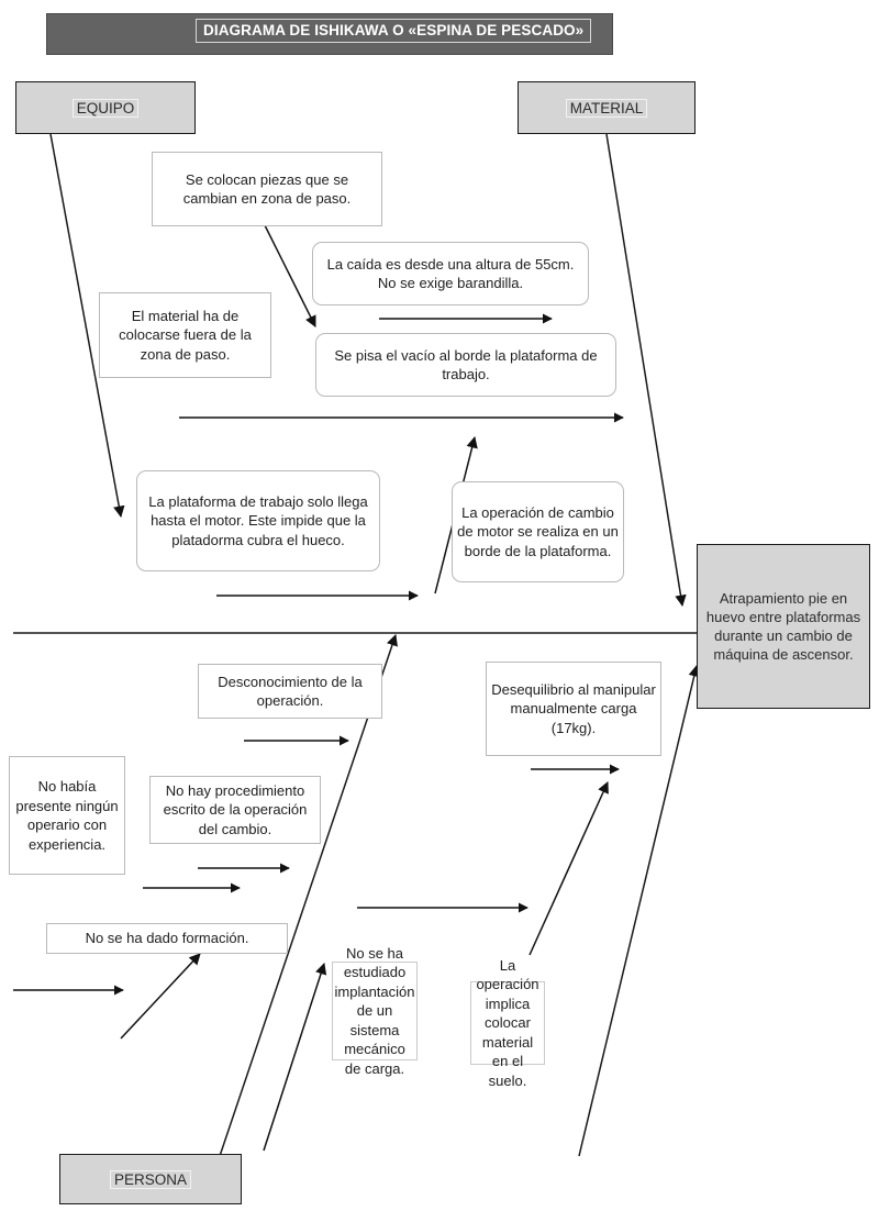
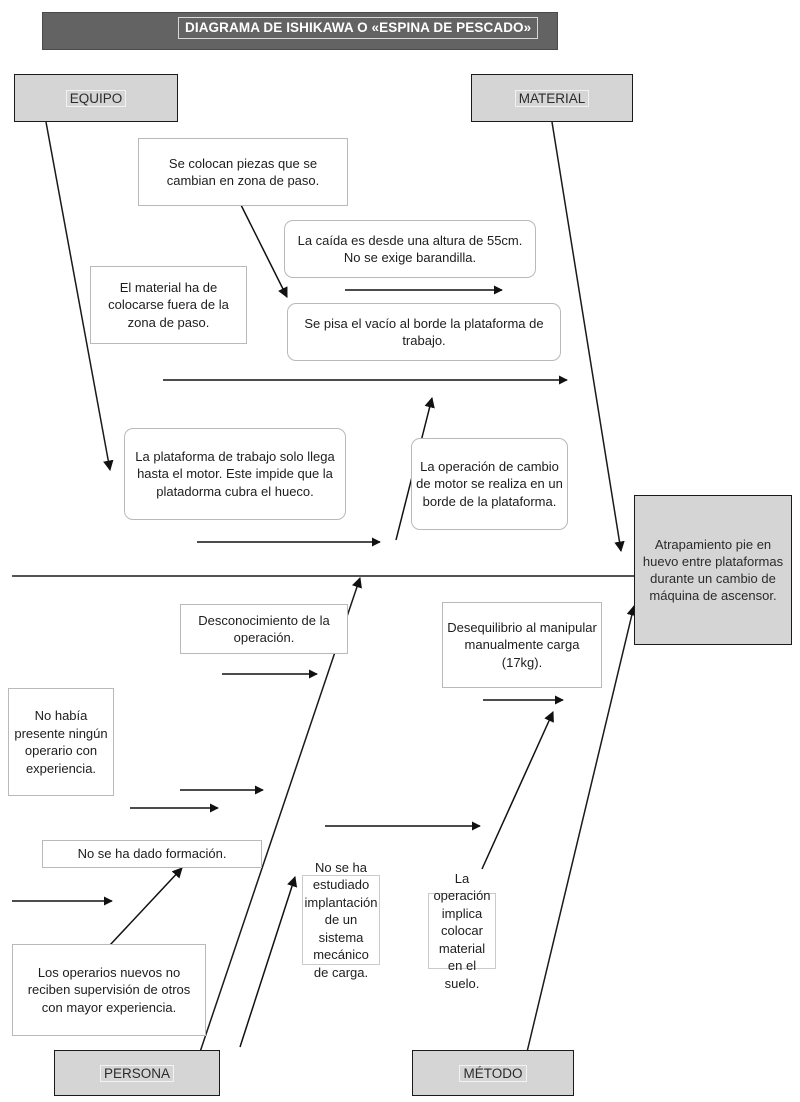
  DIAGRAMA DE ISHIKAWA O «ESPINA DE PESCADO»
  EQUIPO
  MATERIAL
  PERSONA
+ MÉTODO
  Atrapamiento pie en huevo entre plataformas durante un cambio de máquina de ascensor.
  Se colocan piezas que se cambian en zona de paso.
  El material ha de colocarse fuera de la zona de paso.
  La plataforma de trabajo solo llega hasta el motor. Este impide que la platadorma cubra el hueco.
  La caída es desde una altura de 55cm. No se exige barandilla.
  Se pisa el vacío al borde la plataforma de trabajo.
  La operación de cambio de motor se realiza en un borde de la plataforma.
  Desconocimiento de la operación.
  No había presente ningún operario con experiencia.
- No hay procedimiento escrito de la operación del cambio.
  No se ha dado formación.
+ Los operarios nuevos no reciben supervisión de otros con mayor experiencia.
  No se ha estudiado implantación de un sistema mecánico de carga.
  Desequilibrio al manipular manualmente carga (17kg).
  La operación implica colocar material en el suelo.
